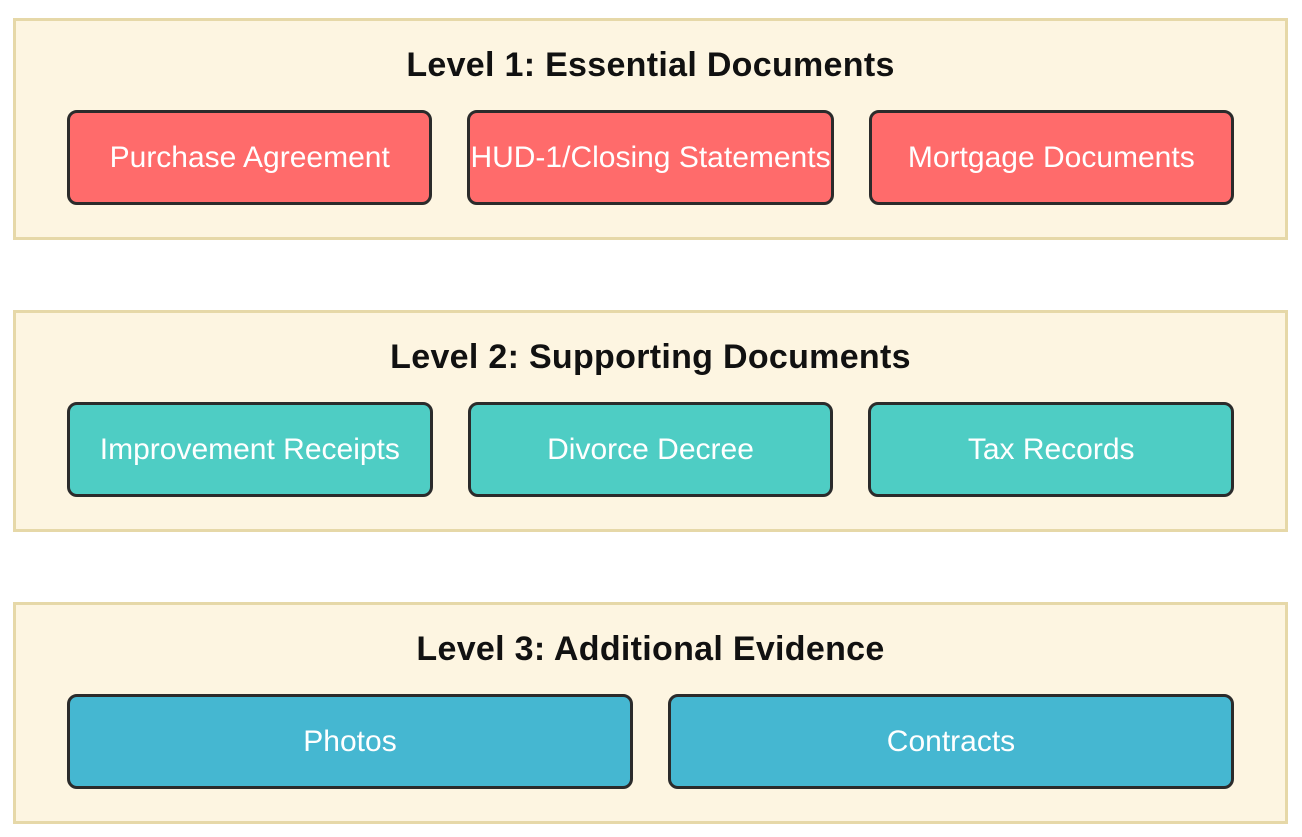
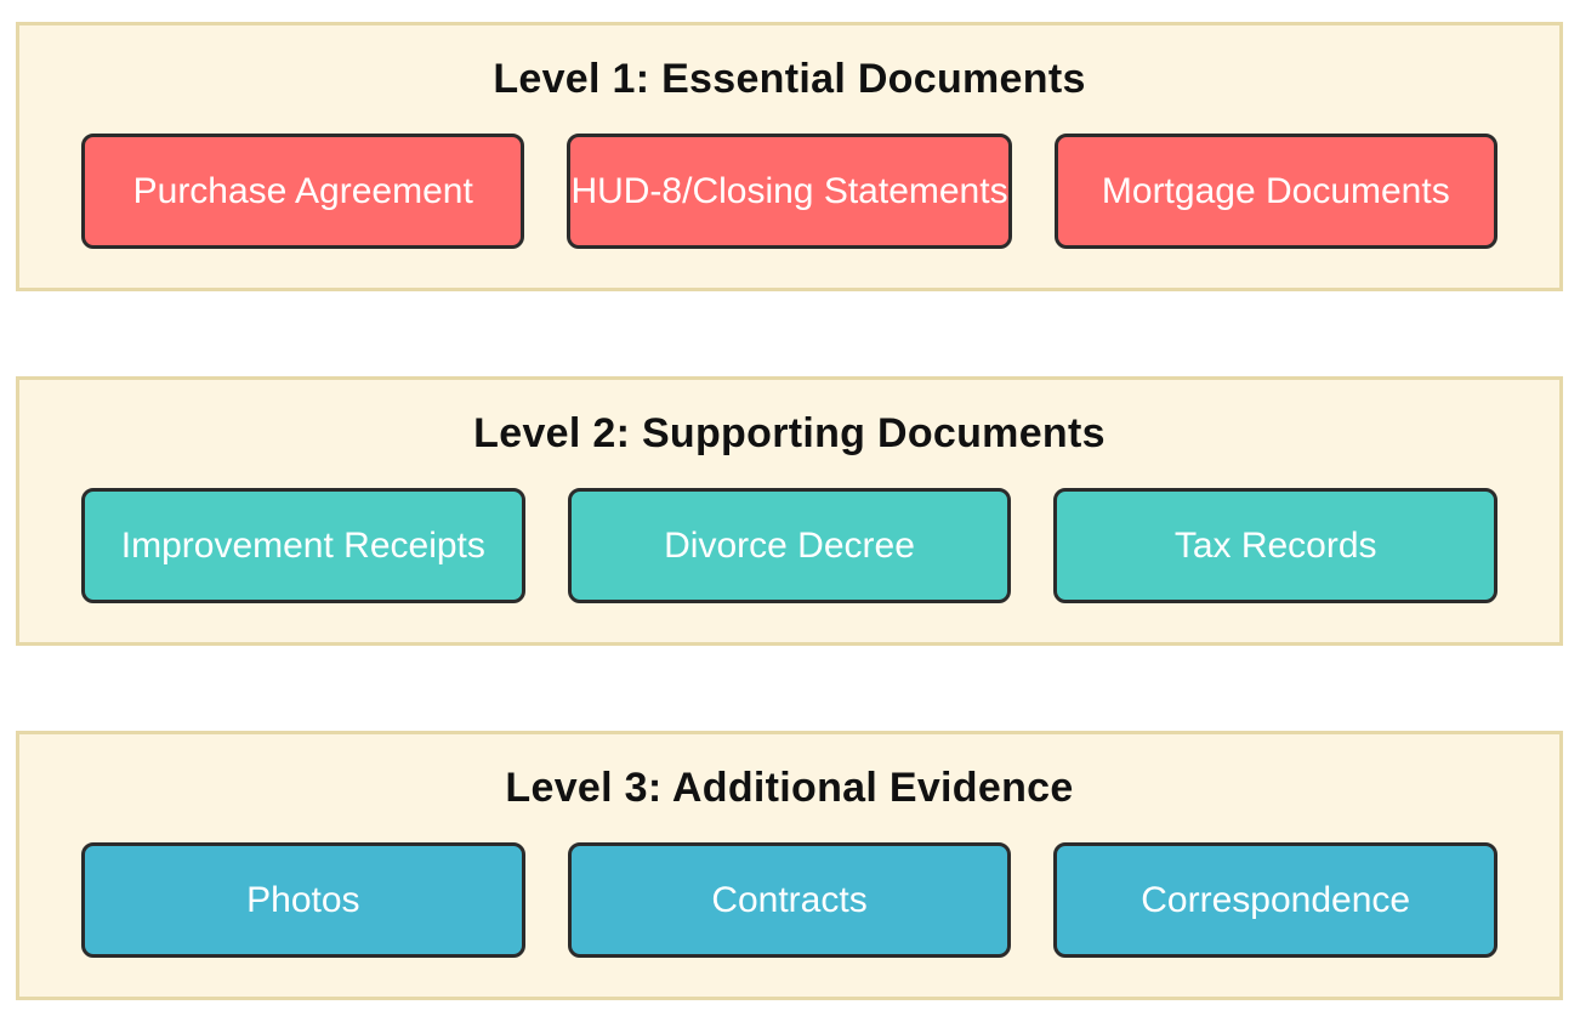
  Level 1: Essential Documents
  Purchase Agreement
- HUD-1/Closing Statements
+ HUD-8/Closing Statements
  Mortgage Documents
  Level 2: Supporting Documents
  Improvement Receipts
  Divorce Decree
  Tax Records
  Level 3: Additional Evidence
  Photos
  Contracts
+ Correspondence
